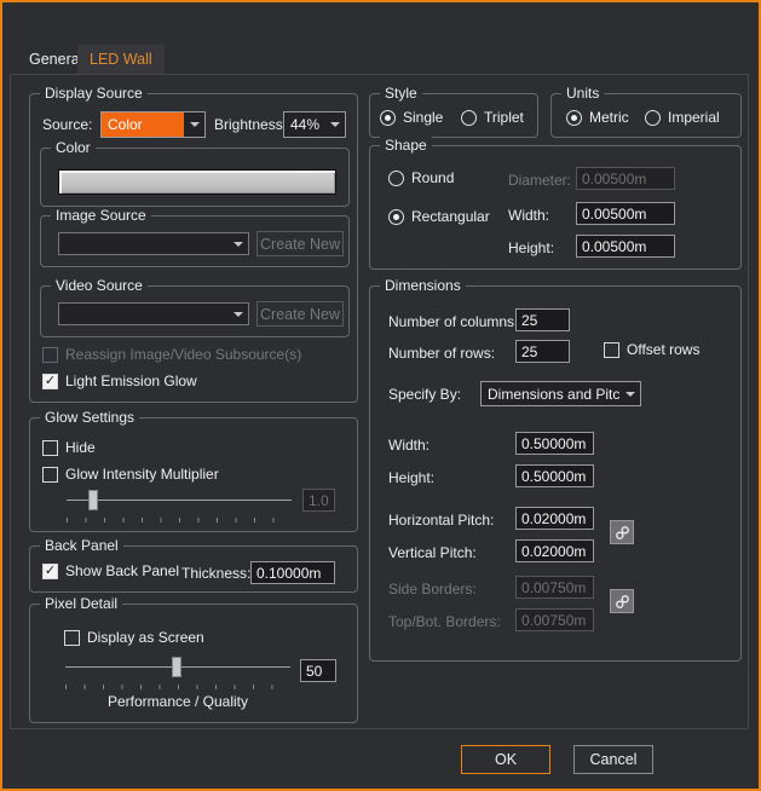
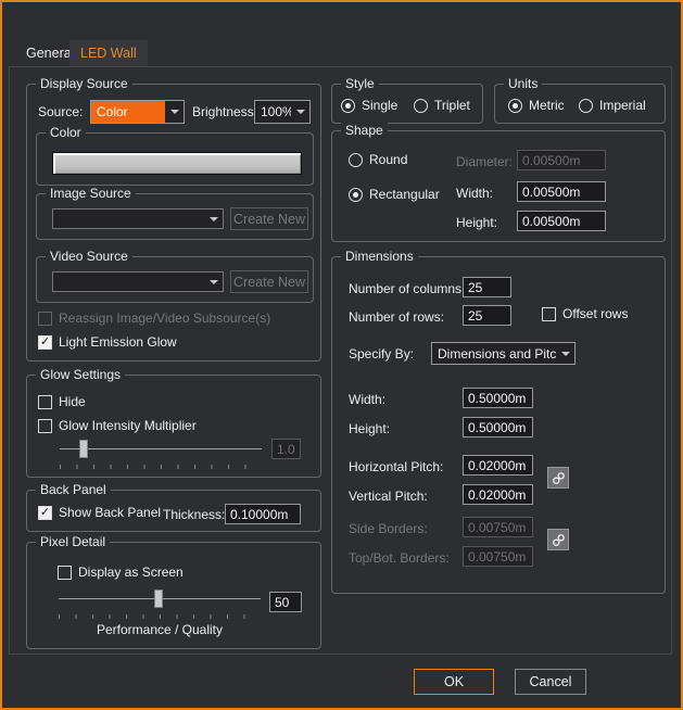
  Genera
  LED Wall
  Display Source
  Source:
  Color
  Brightness
- 44%
+ 100%
  Color
  Image Source
  Create New
  Video Source
  Create New
  Reassign Image/Video Subsource(s)
  ✓
  Light Emission Glow
  Glow Settings
  Hide
  Glow Intensity Multiplier
  1.0
  Back Panel
  ✓
  Show Back Panel
  Thickness:
  0.10000m
  Pixel Detail
  Display as Screen
  50
  Performance / Quality
  Style
  Single
  Triplet
  Units
  Metric
  Imperial
  Shape
  Round
  Diameter:
  0.00500m
  Rectangular
  Width:
  0.00500m
  Height:
  0.00500m
  Dimensions
  Number of columns
  25
  Number of rows:
  25
  Offset rows
  Specify By:
  Dimensions and Pitc
  Width:
  0.50000m
  Height:
  0.50000m
  Horizontal Pitch:
  0.02000m
  Vertical Pitch:
  0.02000m
  Side Borders:
  0.00750m
  Top/Bot. Borders:
  0.00750m
  OK
  Cancel
